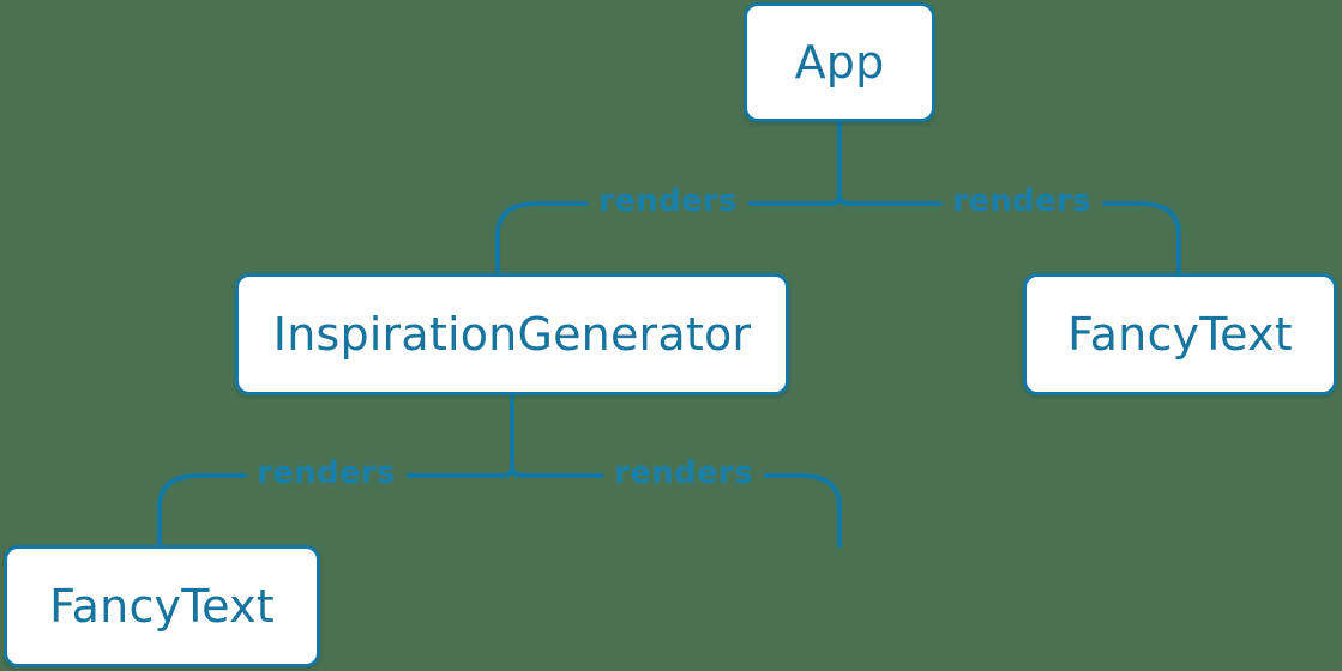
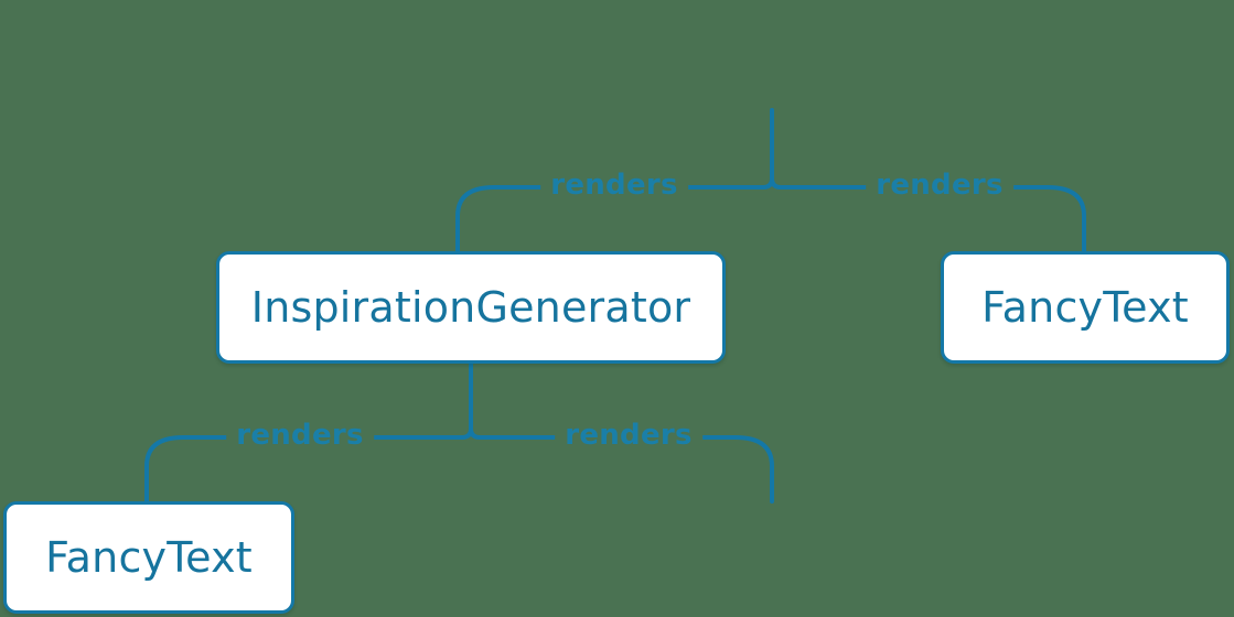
- App
  InspirationGenerator
  FancyText
  FancyText
  renders
  renders
  renders
  renders
